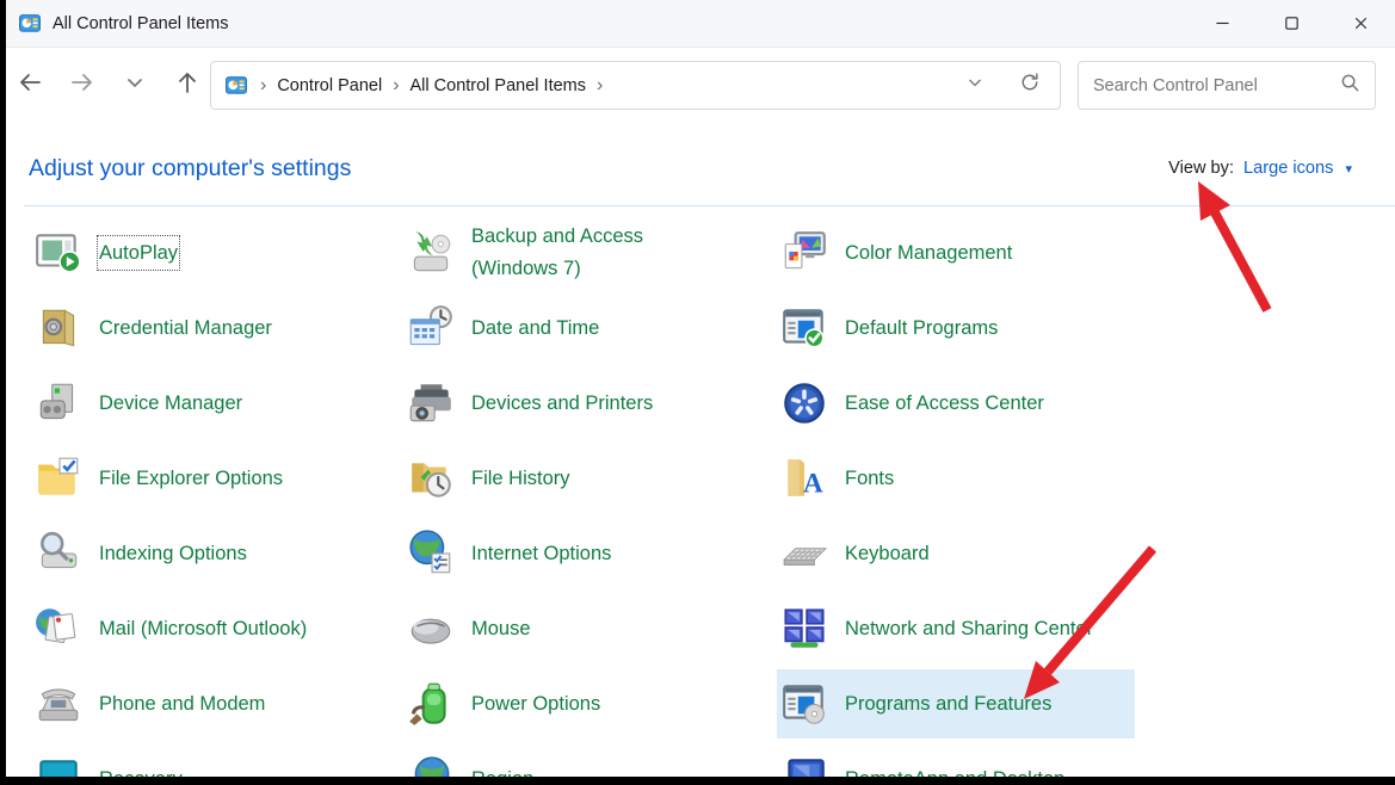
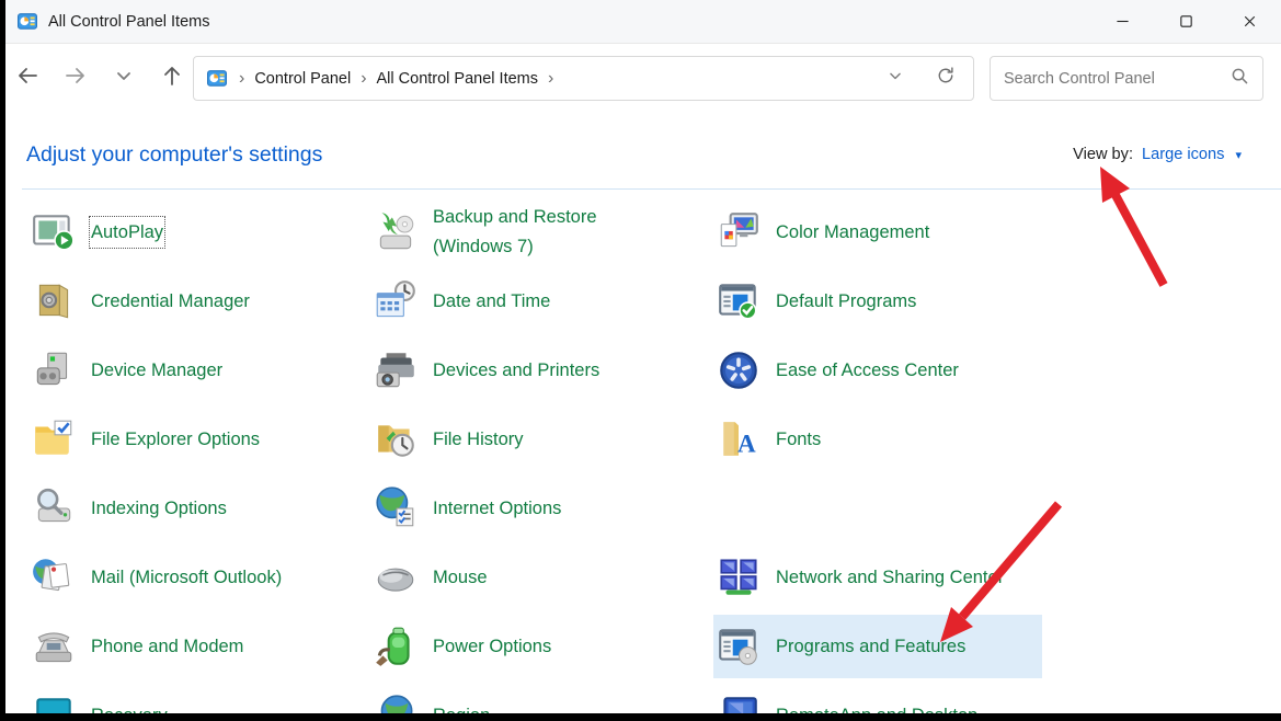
  All Control Panel Items
  ›
  Control Panel
  ›
  All Control Panel Items
  ›
  Search Control Panel
  Adjust your computer's settings
  View by:
  Large icons
  ▾
  AutoPlay
  Credential Manager
  Device Manager
  File Explorer Options
  Indexing Options
  Mail (Microsoft Outlook)
  Phone and Modem
- Backup and Access (Windows 7)
+ Backup and Restore (Windows 7)
  Date and Time
  Devices and Printers
  File History
  Internet Options
  Mouse
  Power Options
  Color Management
  Default Programs
  Ease of Access Center
  A
  Fonts
- Keyboard
  Network and Sharing Cent
  Programs and Features
